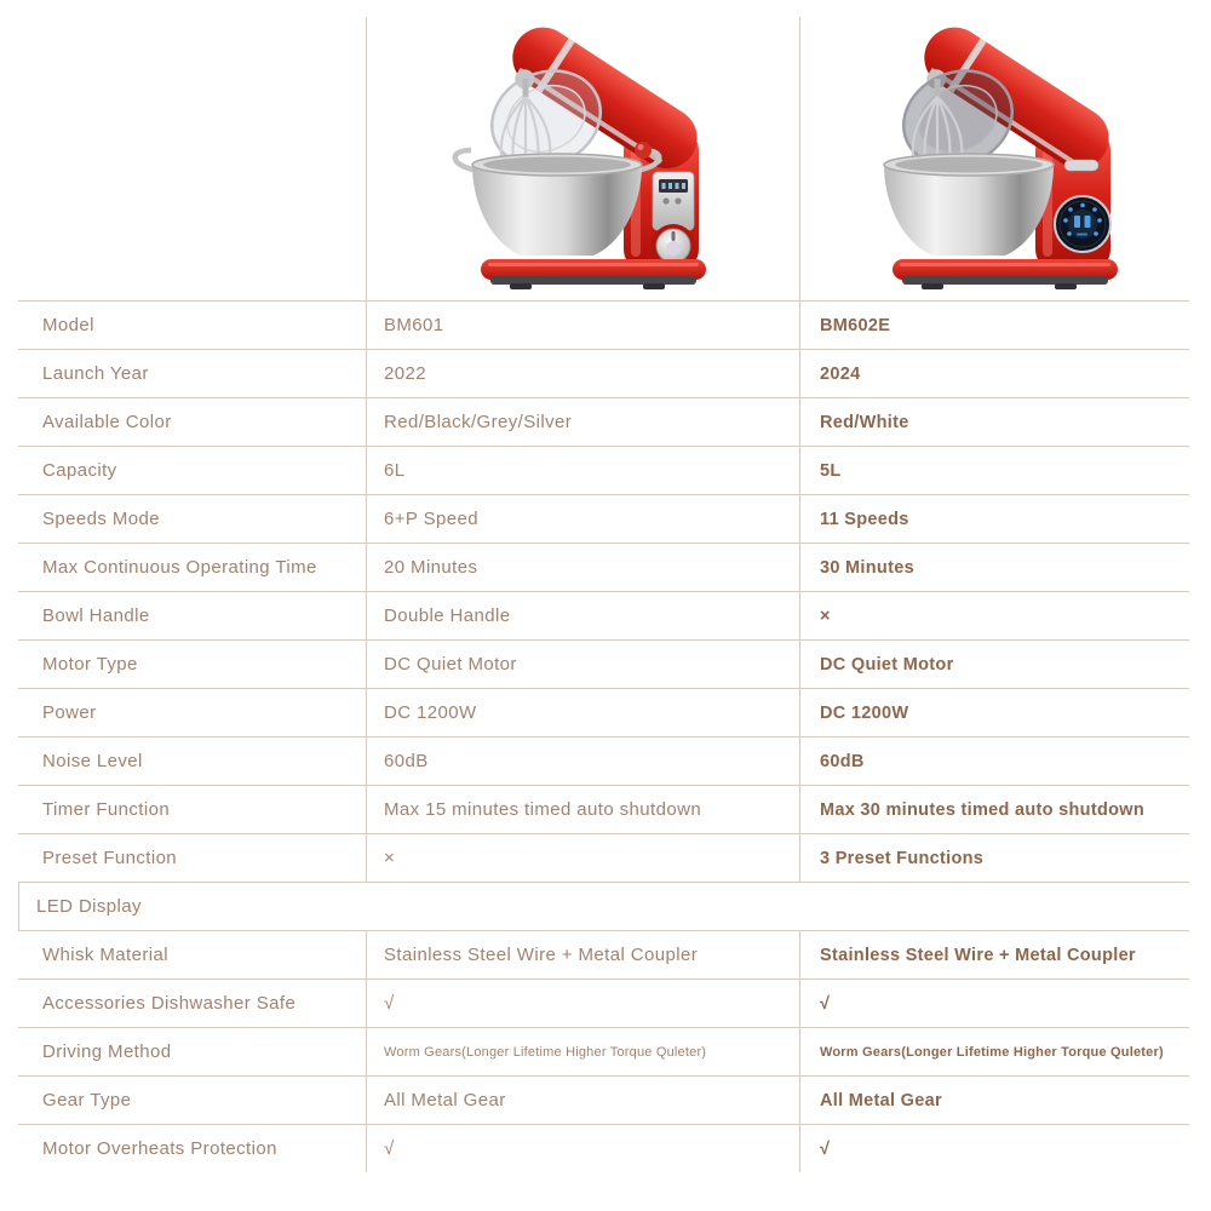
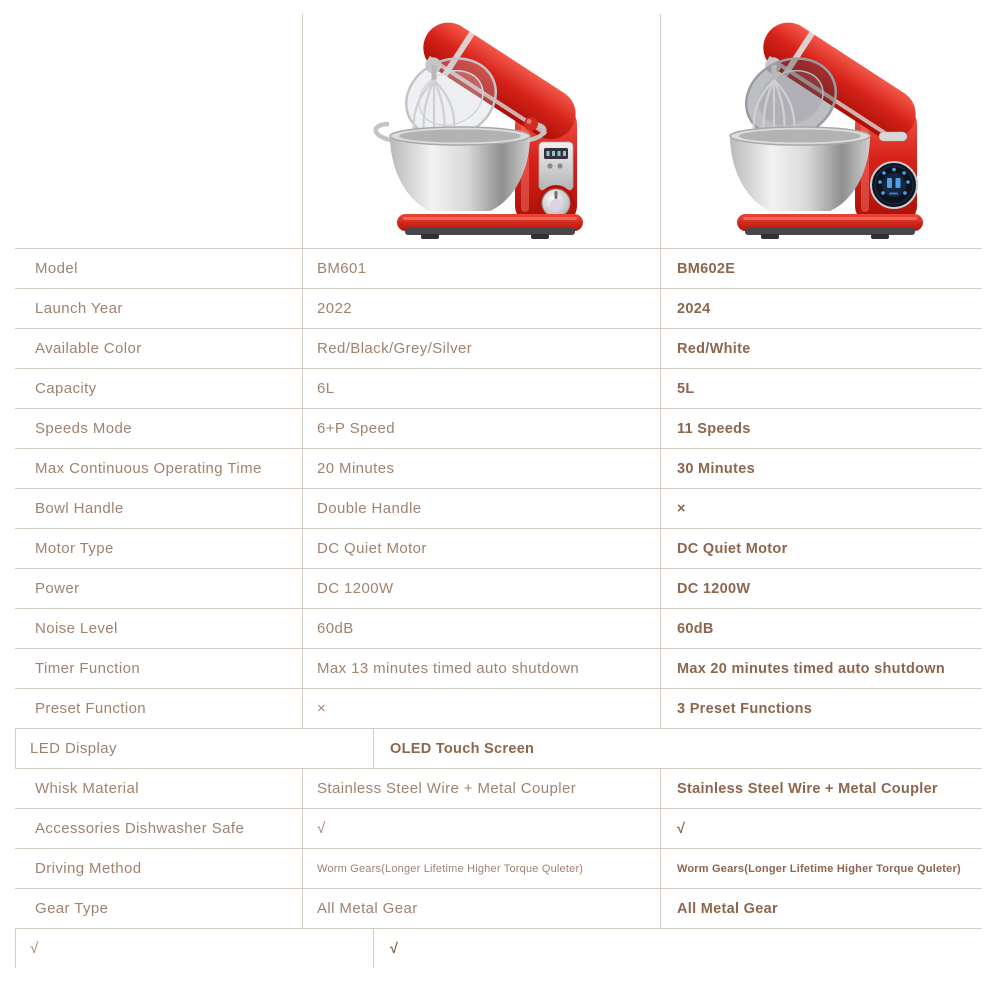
  Model
  BM601
  BM602E
  Launch Year
  2022
  2024
  Available Color
  Red/Black/Grey/Silver
  Red/White
  Capacity
  6L
  5L
  Speeds Mode
  6+P Speed
  11 Speeds
  Max Continuous Operating Time
  20 Minutes
  30 Minutes
  Bowl Handle
  Double Handle
  ×
  Motor Type
  DC Quiet Motor
  DC Quiet Motor
  Power
  DC 1200W
  DC 1200W
  Noise Level
  60dB
  60dB
  Timer Function
- Max 15 minutes timed auto shutdown
+ Max 13 minutes timed auto shutdown
- Max 30 minutes timed auto shutdown
+ Max 20 minutes timed auto shutdown
  Preset Function
  ×
  3 Preset Functions
  LED Display
+ OLED Touch Screen
  Whisk Material
  Stainless Steel Wire + Metal Coupler
  Stainless Steel Wire + Metal Coupler
  Accessories Dishwasher Safe
  √
  √
  Driving Method
  Worm Gears(Longer Lifetime Higher Torque Quleter)
  Worm Gears(Longer Lifetime Higher Torque Quleter)
  Gear Type
  All Metal Gear
  All Metal Gear
- Motor Overheats Protection
  √
  √
